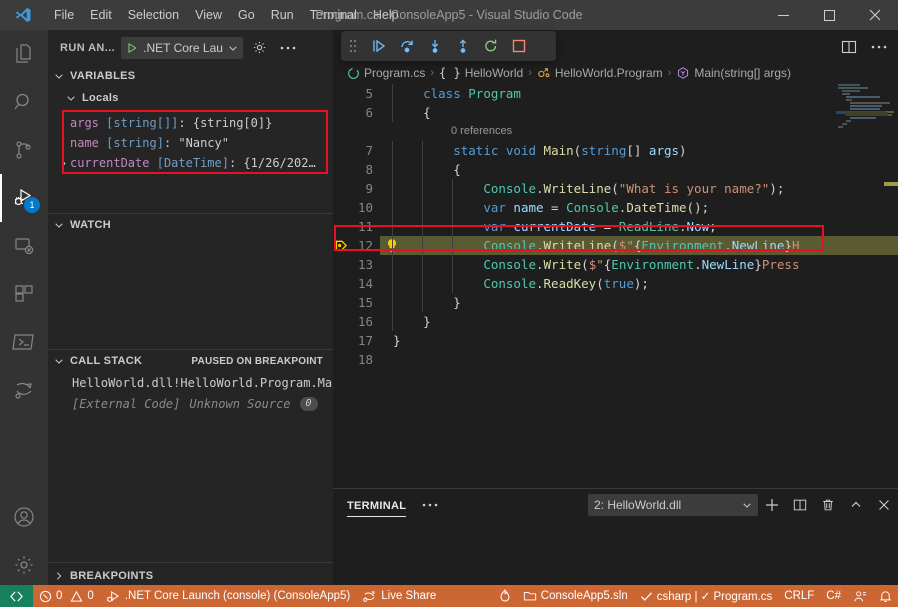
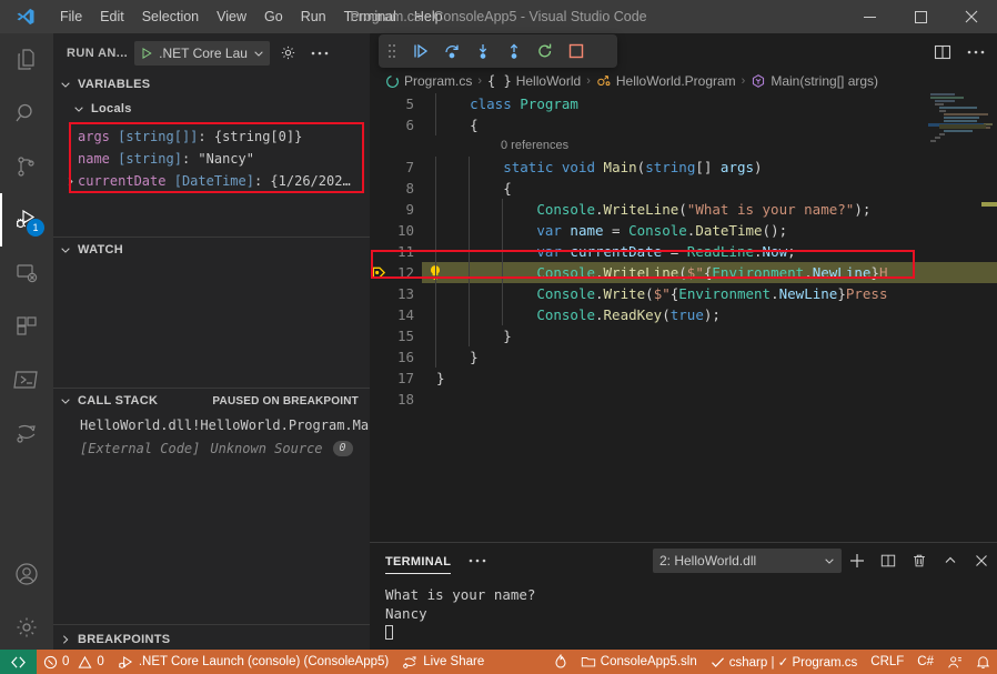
  File
  Edit
  Selection
  View
  Go
  Run
  Terminal
  Help
  Program.cs - ConsoleApp5 - Visual Studio Code
  1
  RUN AN...
  .NET Core Lau
  VARIABLES
  Locals
  args
  [string[]]
  :
  {string[0]}
  name
  [string]
  :
  "Nancy"
  currentDate
  [DateTime]
  :
  {1/26/202…
  WATCH
  CALL STACK
  PAUSED ON BREAKPOINT
  HelloWorld.dll!HelloWorld.Program.Ma
  [External Code]
  Unknown Source
  0
  BREAKPOINTS
  Program.cs
  ›
  { }
  HelloWorld
  ›
  HelloWorld.Program
  ›
  Main(string[] args)
  5
  class Program
  6
  {
  0 references
  7
  static void Main(string[] args)
  8
  {
  9
  Console.WriteLine("What is your name?");
  10
  var name = Console.DateTime();
  11
  var currentDate = ReadLine.Now;
  12
  Console.WriteLine($"{Environment.NewLine}H
  13
  Console.Write($"{Environment.NewLine}Press
  14
  Console.ReadKey(true);
  15
  }
  16
  }
  17
  }
  18
  TERMINAL
  2: HelloWorld.dll
+ What is your name?
+ Nancy
  0
  0
  .NET Core Launch (console) (ConsoleApp5)
  Live Share
  ConsoleApp5.sln
  csharp | ✓ Program.cs
  CRLF
  C#
